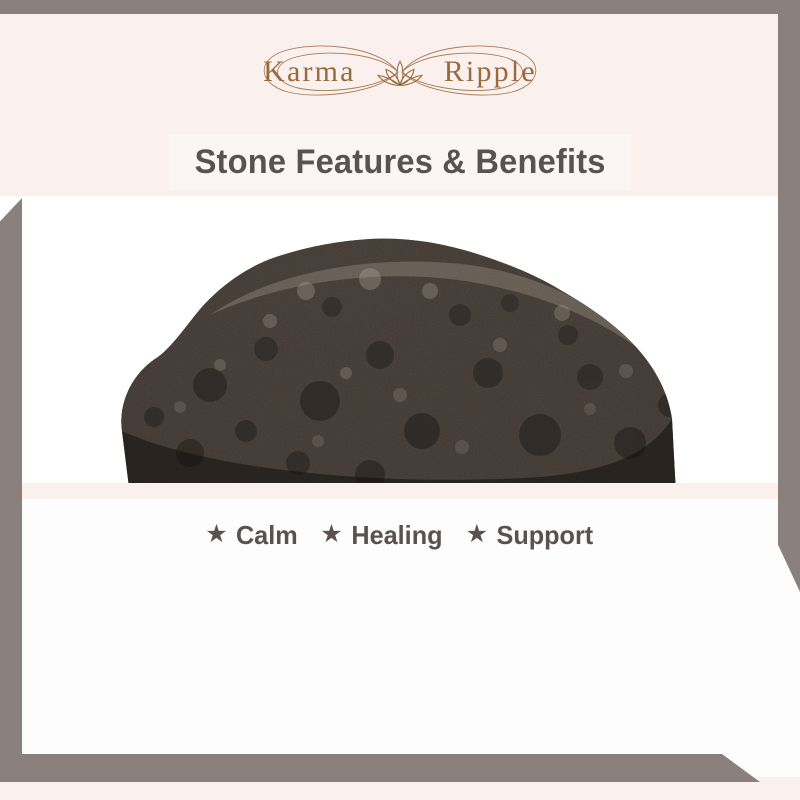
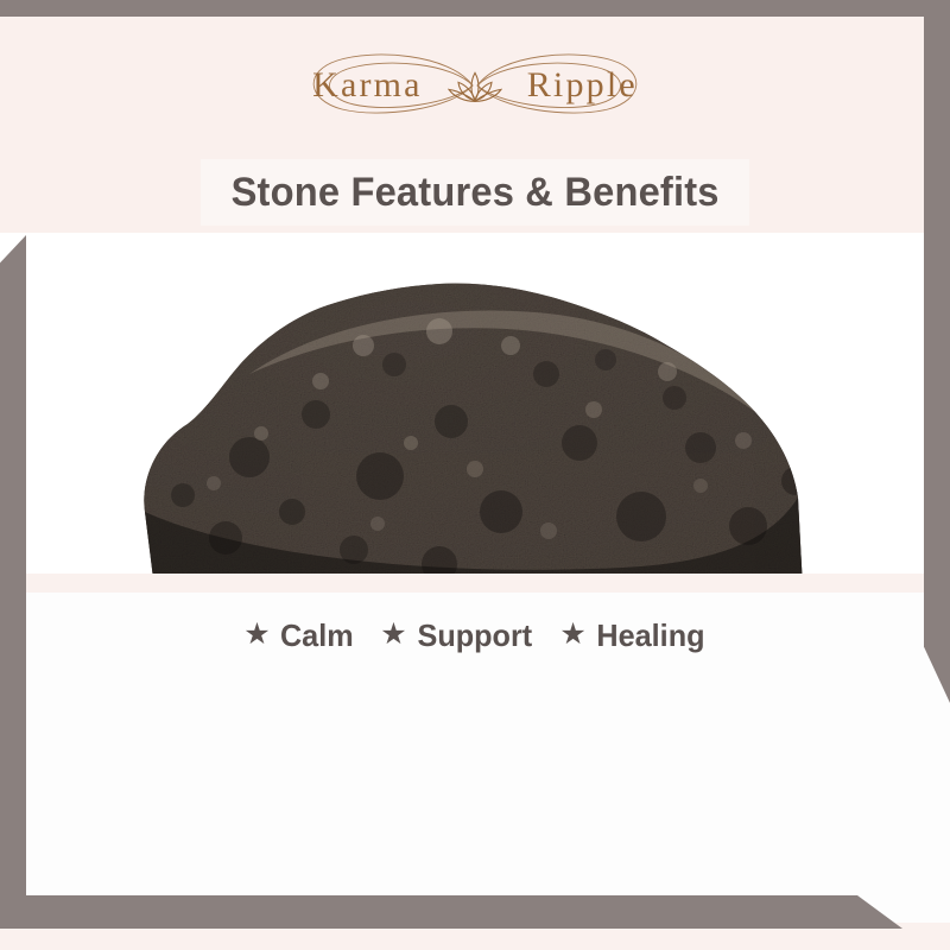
  Karma
  Ripple
  Stone Features & Benefits
  ★
  Calm
  ★
- Healing
+ Support
  ★
- Support
+ Healing
